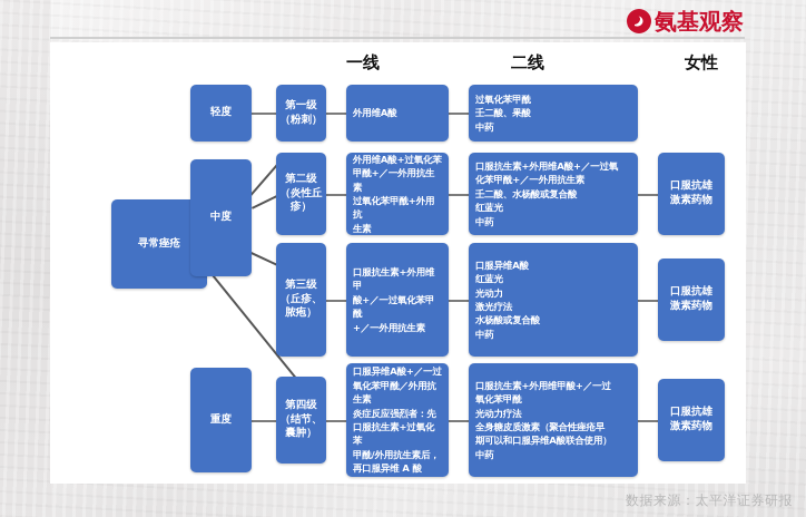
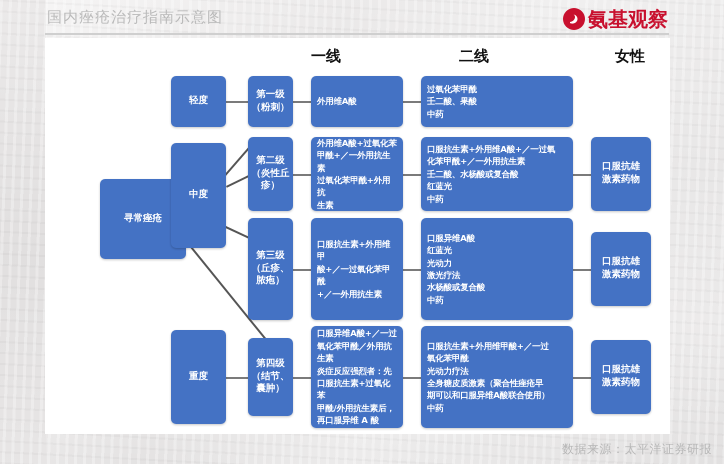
+ 国内痤疮治疗指南示意图
  氨基观察
  一线
  二线
  女性
  寻常痤疮
  轻度
  中度
  重度
  第一级
  （粉刺）
  第二级
  （炎性丘
  疹）
  第三级
  （丘疹、
  脓疱）
  第四级
  （结节、
  囊肿）
  外用维A酸
  外用维A酸+过氧化苯
  甲酰+／一外用抗生素
  过氧化苯甲酰+外用抗
  生素
  口服抗生素+外用维甲
  酸+／一过氧化苯甲酰
  +／一外用抗生素
  口服异维A酸+／一过
  氧化苯甲酰／外用抗
  生素
  炎症反应强烈者：先
  口服抗生素+过氧化苯
  甲酰/外用抗生素后，
  再口服异维 A 酸
  过氧化苯甲酰
  壬二酸、果酸
  中药
  口服抗生素+外用维A酸+／一过氧
  化苯甲酰+／一外用抗生素
  壬二酸、水杨酸或复合酸
  红蓝光
  中药
  口服异维A酸
  红蓝光
  光动力
  激光疗法
  水杨酸或复合酸
  中药
  口服抗生素+外用维甲酸+／一过
  氧化苯甲酰
  光动力疗法
  全身糖皮质激素（聚合性痤疮早
  期可以和口服异维A酸联合使用）
  中药
  口服抗雄
  激素药物
  口服抗雄
  激素药物
  口服抗雄
  激素药物
  数据来源：太平洋证券研报
